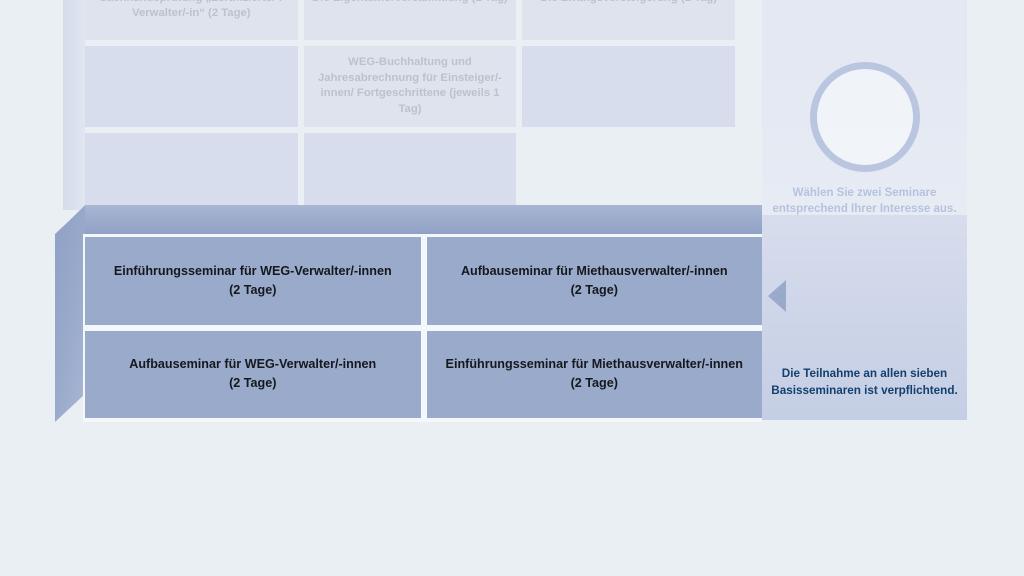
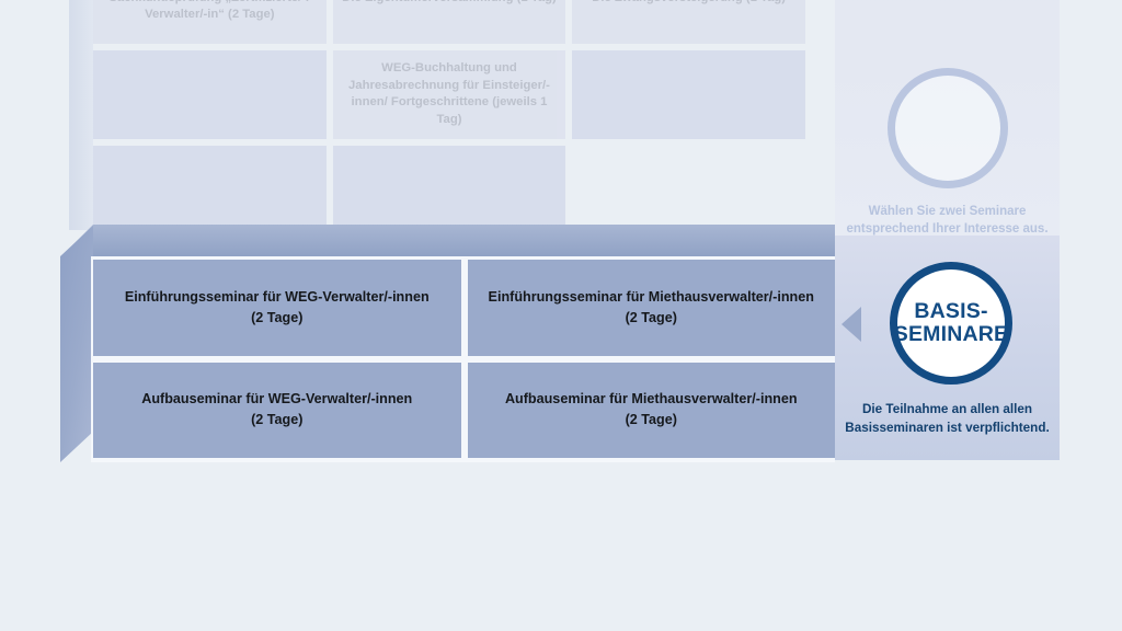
  Wählen Sie zwei Seminare entsprechend Ihrer Interesse aus.
  WEG-Buchhaltung und Jahresabrechnung für Einsteiger/-innen/ Fortgeschrittene (jeweils 1 Tag)
  Einführungsseminar für WEG-Verwalter/-innen
  (2 Tage)
- Aufbauseminar für Miethausverwalter/-innen
+ Einführungsseminar für Miethausverwalter/-innen
  (2 Tage)
  Aufbauseminar für WEG-Verwalter/-innen
  (2 Tage)
- Einführungsseminar für Miethausverwalter/-innen
+ Aufbauseminar für Miethausverwalter/-innen
  (2 Tage)
+ BASIS-
+ SEMINARE
- Die Teilnahme an allen sieben Basisseminaren ist verpflichtend.
+ Die Teilnahme an allen allen Basisseminaren ist verpflichtend.
